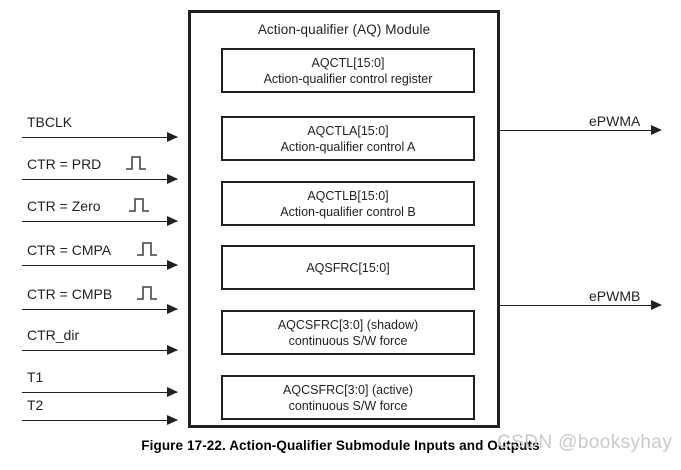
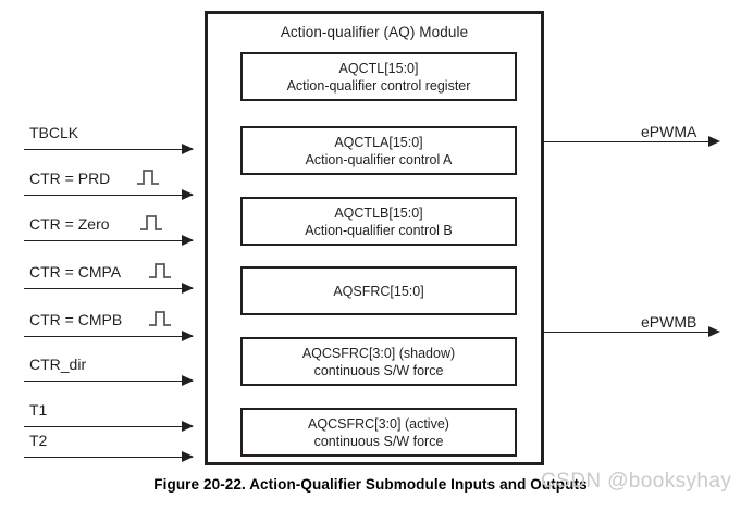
  Action-qualifier (AQ) Module
  AQCTL[15:0]
  Action-qualifier control register
  AQCTLA[15:0]
  Action-qualifier control A
  AQCTLB[15:0]
  Action-qualifier control B
  AQSFRC[15:0]
  AQCSFRC[3:0] (shadow)
  continuous S/W force
  AQCSFRC[3:0] (active)
  continuous S/W force
  TBCLK
  CTR = PRD
  CTR = Zero
  CTR = CMPA
  CTR = CMPB
  CTR_dir
  T1
  T2
  ePWMA
  ePWMB
- Figure 17-22. Action-Qualifier Submodule Inputs and Outputs
+ Figure 20-22. Action-Qualifier Submodule Inputs and Outputs
  CSDN @booksyhay
